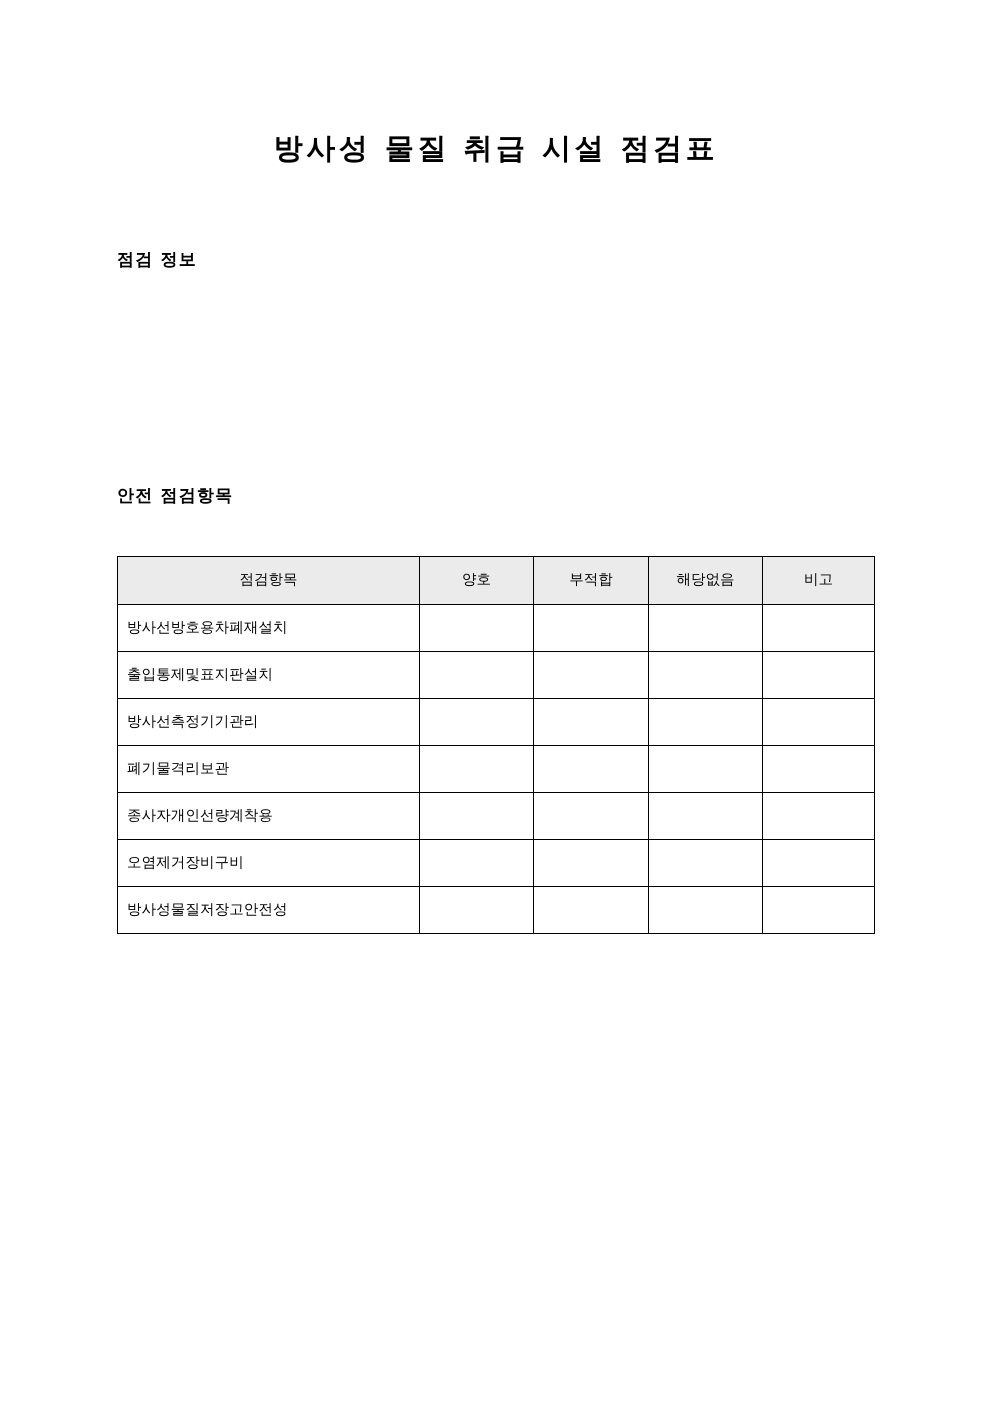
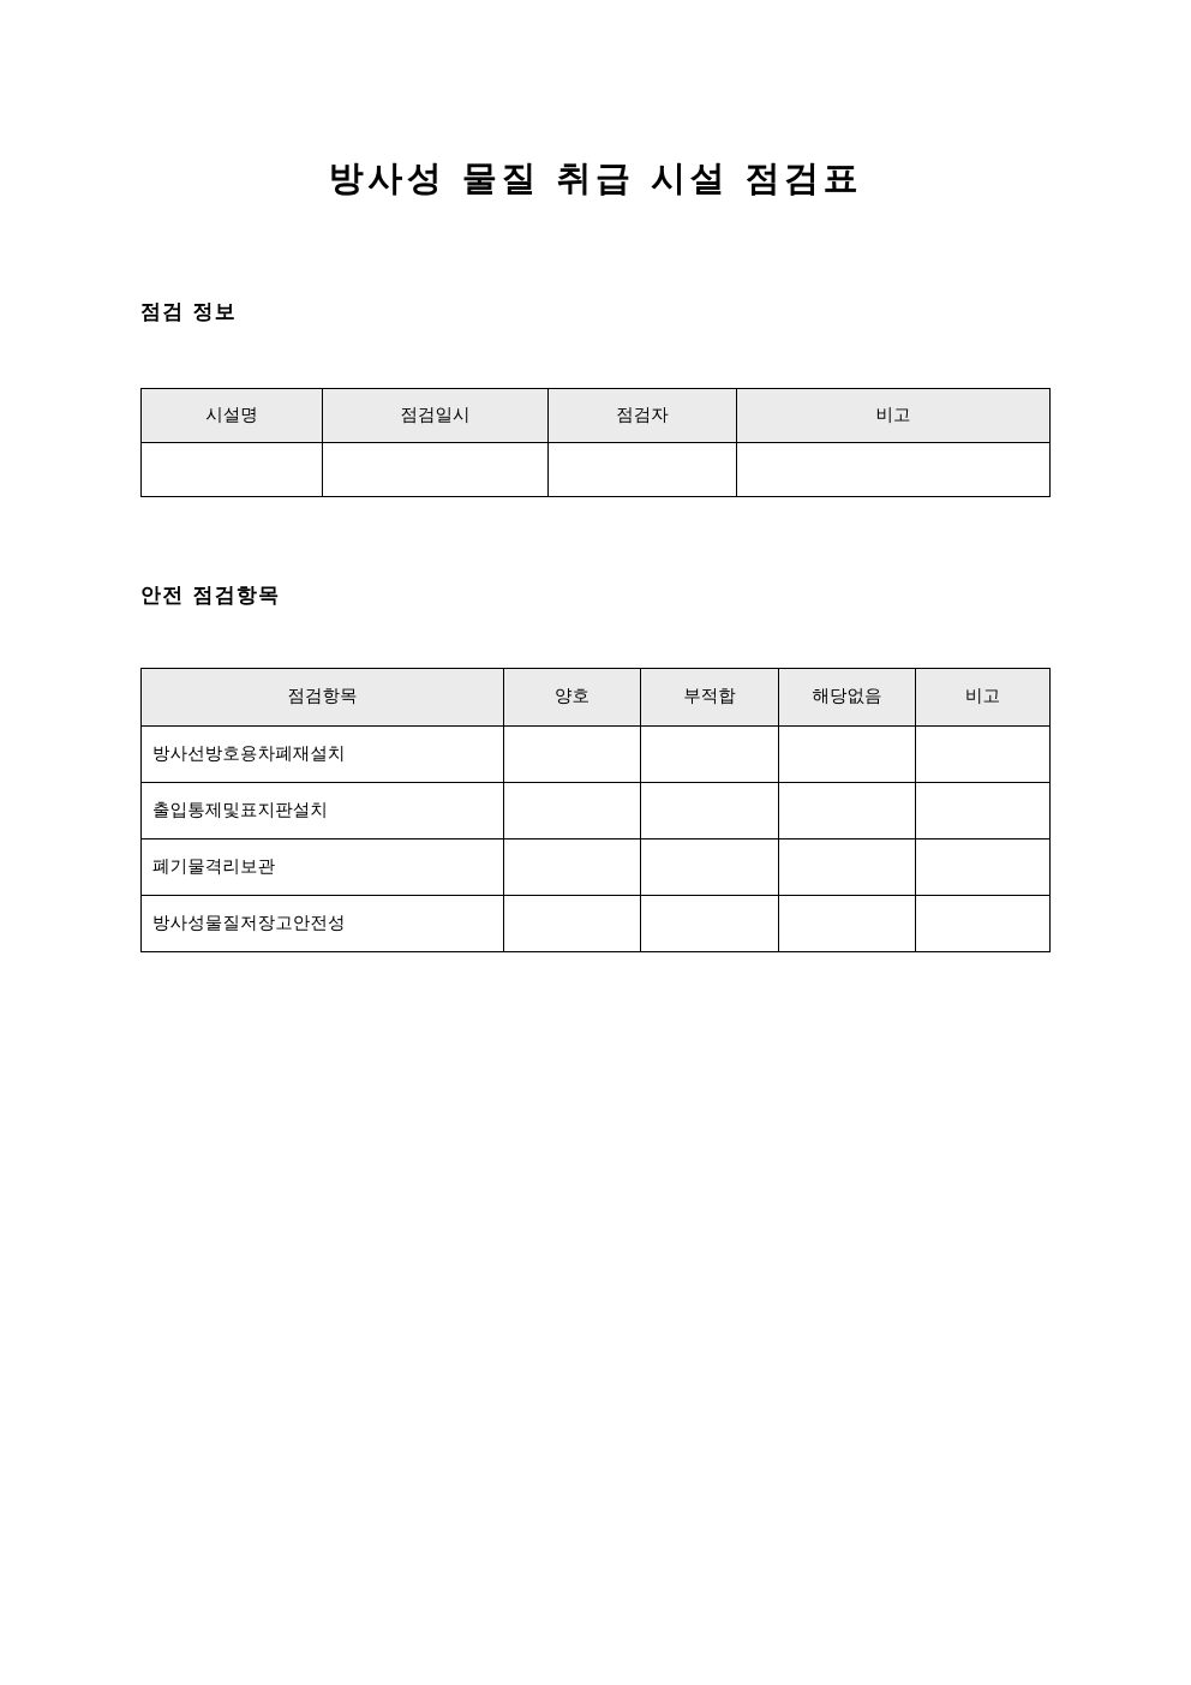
  방사성 물질 취급 시설 점검표
  점검 정보
+ 시설명	점검일시	점검자	비고
  안전 점검항목
  점검항목	양호	부적합	해당없음	비고
  방사선방호용차폐재설치
  출입통제및표지판설치
- 방사선측정기기관리
  폐기물격리보관
- 종사자개인선량계착용
- 오염제거장비구비
  방사성물질저장고안전성
